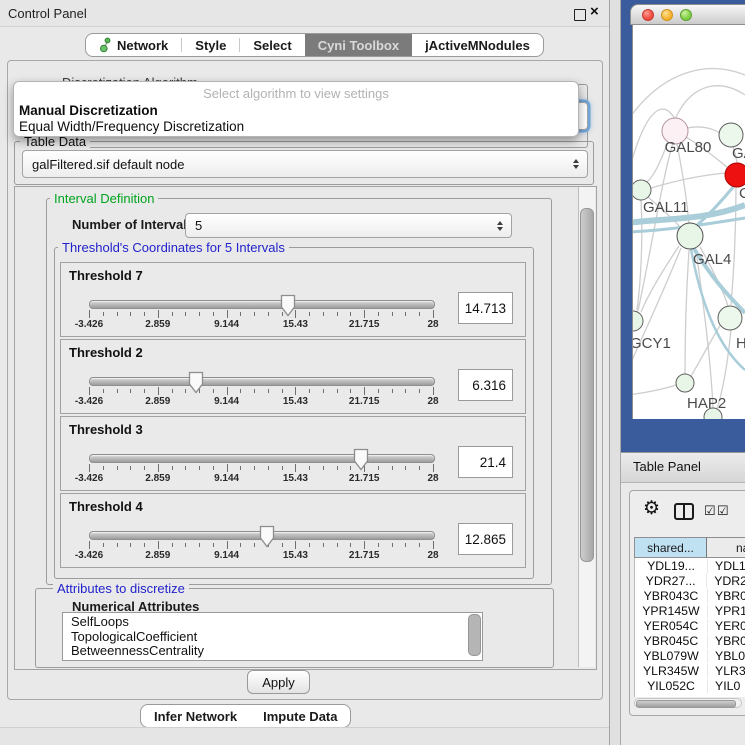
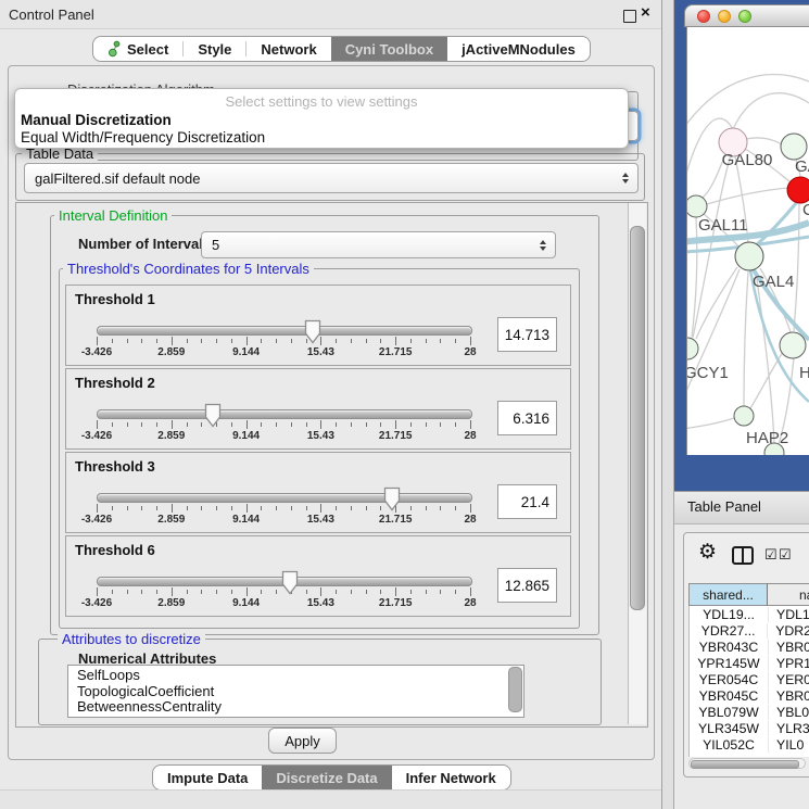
  Control Panel
  ×
- Network
+ Select
  Style
- Select
+ Network
  Cyni Toolbox
  jActiveMNodules
- Select algorithm to view settings
+ Select settings to view settings
  Manual Discretization
  Equal Width/Frequency Discretization
  Table Data
  galFiltered.sif default node
  Interval Definition
  Number of Interva
  5
  Threshold's Coordinates for 5 Intervals
- Threshold 7
+ Threshold 1
  -3.426
  2.859
  9.144
  15.43
  21.715
  28
  14.713
  Threshold 2
  -3.426
  2.859
  9.144
  15.43
  21.715
  28
  6.316
  Threshold 3
  -3.426
  2.859
  9.144
  15.43
  21.715
  28
  21.4
- Threshold 4
+ Threshold 6
  -3.426
  2.859
  9.144
  15.43
  21.715
  28
  12.865
  Attributes to discretize
  Numerical Attributes
  SelfLoops
  TopologicalCoefficient
  BetweennessCentrality
  Apply
- Infer Network
+ Impute Data
+ Discretize Data
- Impute Data
+ Infer Network
  GAL80
  C
  GAL11
  GAL4
  GCY1
  H
  HAP2
  Table Panel
  ⚙
  ☑
  ☑
  shared...
  YDL19...
  YDL1
  YDR27...
  YDR2
  YBR043C
  YBR0
  YPR145W
  YPR1
  YER054C
  YER0
  YBR045C
  YBR0
  YBL079W
  YBL0
  YLR345W
  YLR3
  YIL052C
  YIL0
